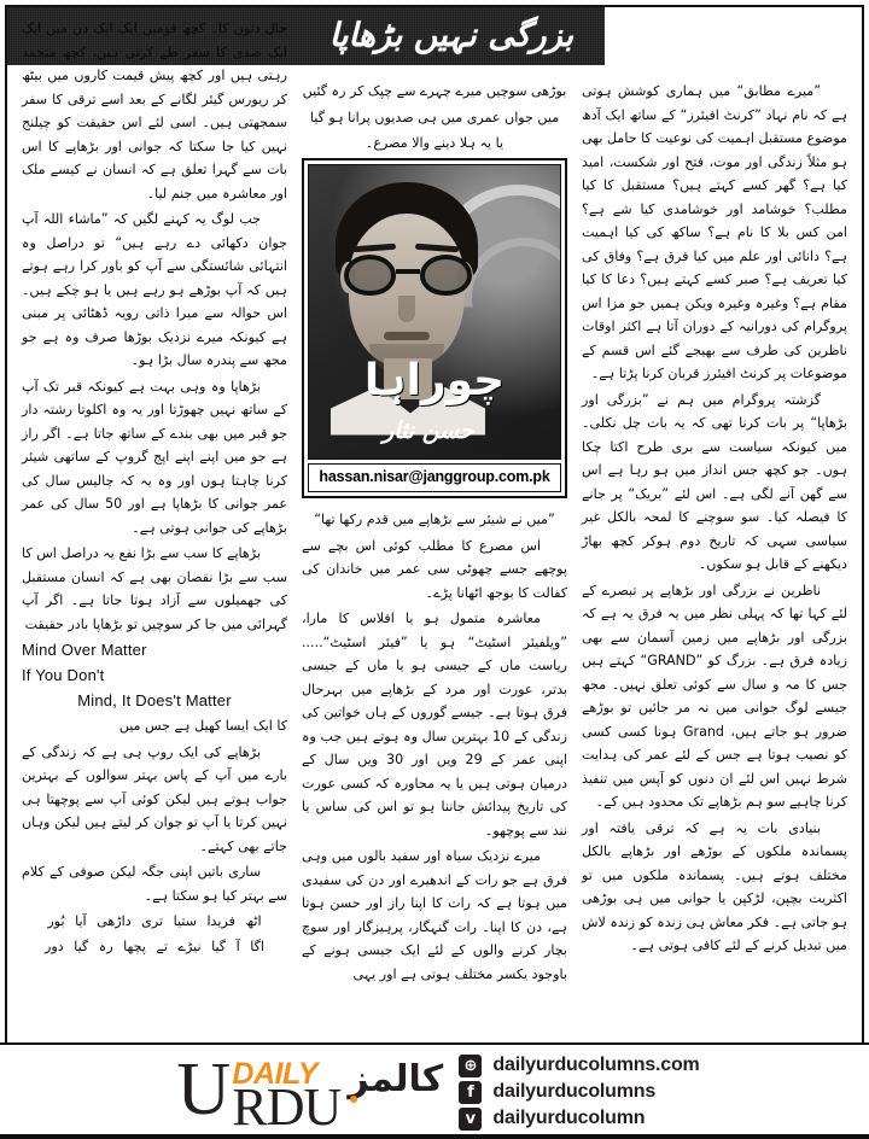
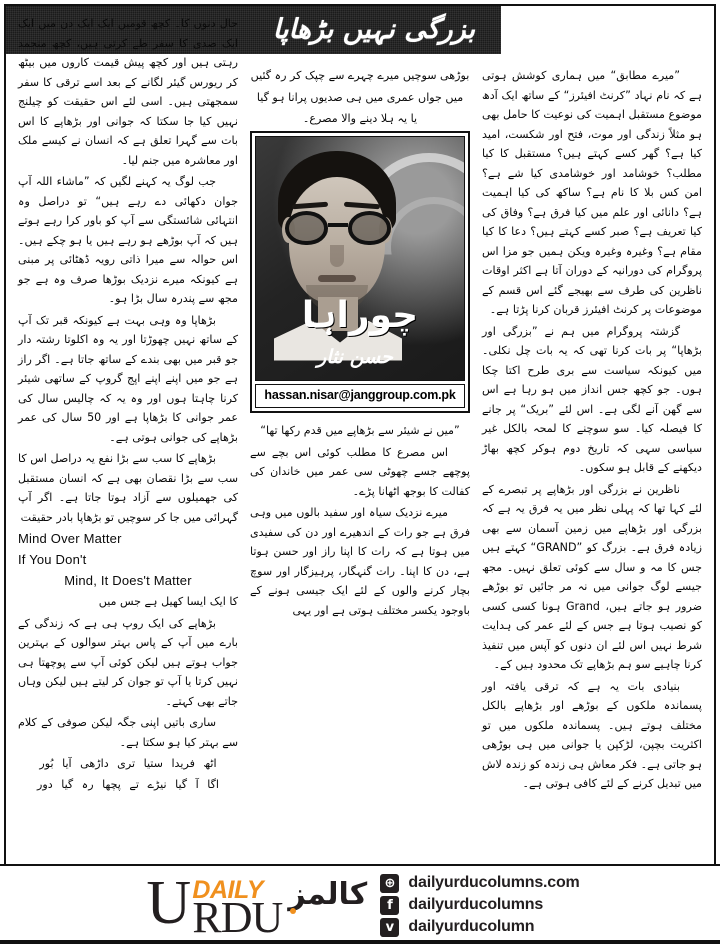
  بزرگی نہیں بڑھاپا
  ”میرے مطابق“ میں ہماری کوشش ہوتی ہے کہ نام نہاد ”کرنٹ افیئرز“ کے ساتھ ایک آدھ موضوع مستقبل اہمیت کی نوعیت کا حامل بھی ہو مثلاً زندگی اور موت، فتح اور شکست، امید کیا ہے؟ گھر کسے کہتے ہیں؟ مستقبل کا کیا مطلب؟ خوشامد اور خوشامدی کیا شے ہے؟ امن کس بلا کا نام ہے؟ ساکھ کی کیا اہمیت ہے؟ دانائی اور علم میں کیا فرق ہے؟ وفاق کی کیا تعریف ہے؟ صبر کسے کہتے ہیں؟ دعا کا کیا مقام ہے؟ وغیرہ وغیرہ ویکن ہمیں جو مزا اس پروگرام کی دورانیہ کے دوران آتا ہے اکثر اوقات ناظرین کی طرف سے بھیجے گئے اس قسم کے موضوعات پر کرنٹ افیئرز قربان کرنا پڑتا ہے۔
  گزشتہ پروگرام میں ہم نے ”بزرگی اور بڑھاپا“ پر بات کرنا تھی کہ یہ بات چل نکلی۔ میں کیونکہ سیاست سے بری طرح اکتا چکا ہوں۔ جو کچھ جس انداز میں ہو رہا ہے اس سے گھن آنے لگی ہے۔ اس لئے ”بریک“ پر جانے کا فیصلہ کیا۔ سو سوچنے کا لمحہ بالکل غیر سیاسی سہی کہ تاریخ دوم ہوکر کچھ بھاڑ دیکھنے کے قابل ہو سکوں۔
  ناظرین نے بزرگی اور بڑھاپے پر تبصرے کے لئے کہا تھا کہ پہلی نظر میں یہ فرق یہ ہے کہ بزرگی اور بڑھاپے میں زمین آسمان سے بھی زیادہ فرق ہے۔ بزرگ کو ”GRAND“ کہتے ہیں جس کا مہ و سال سے کوئی تعلق نہیں۔ مجھ جیسے لوگ جوانی میں نہ مر جائیں تو بوڑھے ضرور ہو جاتے ہیں، Grand ہونا کسی کسی کو نصیب ہوتا ہے جس کے لئے عمر کی ہدایت شرط نہیں اس لئے ان دنوں کو آپس میں تنفیذ کرنا چاہیے سو ہم بڑھاپے تک محدود ہیں کے۔
  بنیادی بات یہ ہے کہ ترقی یافتہ اور پسماندہ ملکوں کے بوڑھے اور بڑھاپے بالکل مختلف ہوتے ہیں۔ پسماندہ ملکوں میں تو اکثریت بچپن، لڑکپن یا جوانی میں ہی بوڑھی ہو جاتی ہے۔ فکر معاش ہی زندہ کو زندہ لاش میں تبدیل کرنے کے لئے کافی ہوتی ہے۔
  بوڑھی سوچیں میرے چہرے سے چپک کر رہ گئیں
  میں جواں عمری میں ہی صدیوں پرانا ہو گیا
  یا یہ ہلا دینے والا مصرع۔
  چوراہا
  حسن نثار
  hassan.nisar@janggroup.com.pk
  ”میں نے شیئر سے بڑھاپے میں قدم رکھا تھا“
  اس مصرع کا مطلب کوئی اس بچے سے پوچھے جسے چھوٹی سی عمر میں خاندان کی کفالت کا بوجھ اٹھانا پڑے۔
- معاشرہ متمول ہو یا افلاس کا مارا، ”ویلفیئر اسٹیٹ“ ہو یا ”فیئر اسٹیٹ“..... ریاست ماں کے جیسی ہو یا ماں کے جیسی بدتر، عورت اور مرد کے بڑھاپے میں بہرحال فرق ہوتا ہے۔ جیسے گوروں کے ہاں خواتین کی زندگی کے 10 بہترین سال وہ ہوتے ہیں جب وہ اپنی عمر کے 29 ویں اور 30 ویں سال کے درمیان ہوتی ہیں یا یہ محاورہ کہ کسی عورت کی تاریخ پیدائش جاننا ہو تو اس کی ساس یا نند سے پوچھو۔
  میرے نزدیک سیاہ اور سفید بالوں میں وہی فرق ہے جو رات کے اندھیرے اور دن کی سفیدی میں ہوتا ہے کہ رات کا اپنا راز اور حسن ہوتا ہے، دن کا اپنا۔ رات گنہگار، پرہیزگار اور سوچ بچار کرنے والوں کے لئے ایک جیسی ہونے کے باوجود یکسر مختلف ہوتی ہے اور یہی
  حال دنوں کا۔ کچھ قومیں ایک ایک دن میں ایک ایک صدی کا سفر طے کرتی ہیں، کچھ منجمد رہتی ہیں اور کچھ پیش قیمت کاروں میں بیٹھ کر ریورس گیئر لگانے کے بعد اسے ترقی کا سفر سمجھتی ہیں۔ اسی لئے اس حقیقت کو چیلنج نہیں کیا جا سکتا کہ جوانی اور بڑھاپے کا اس بات سے گہرا تعلق ہے کہ انسان نے کیسے ملک اور معاشرہ میں جنم لیا۔
  جب لوگ یہ کہنے لگیں کہ ”ماشاء اللہ آپ جوان دکھائی دے رہے ہیں“ تو دراصل وہ انتہائی شائستگی سے آپ کو باور کرا رہے ہوتے ہیں کہ آپ بوڑھے ہو رہے ہیں یا ہو چکے ہیں۔ اس حوالہ سے میرا ذاتی رویہ ڈھٹائی پر مبنی ہے کیونکہ میرے نزدیک بوڑھا صرف وہ ہے جو مجھ سے پندرہ سال بڑا ہو۔
  بڑھاپا وہ وہی بہت ہے کیونکہ قبر تک آپ کے ساتھ نہیں چھوڑتا اور یہ وہ اکلوتا رشتہ دار جو قبر میں بھی بندے کے ساتھ جاتا ہے۔ اگر راز ہے جو میں اپنے اپنے اپج گروپ کے ساتھی شیئر کرنا چاہتا ہوں اور وہ یہ کہ چالیس سال کی عمر جوانی کا بڑھاپا ہے اور 50 سال کی عمر بڑھاپے کی جوانی ہوتی ہے۔
  بڑھاپے کا سب سے بڑا نفع یہ دراصل اس کا سب سے بڑا نقصان بھی ہے کہ انسان مستقبل کی جھمیلوں سے آزاد ہوتا جاتا ہے۔ اگر آپ گہرائی میں جا کر سوچیں تو بڑھاپا بادر حقیقت
  Mind Over Matter
  If You Don't
  Mind, It Does't Matter
  کا ایک ایسا کھیل ہے جس میں
  بڑھاپے کی ایک روپ ہی ہے کہ زندگی کے بارے میں آپ کے پاس بہتر سوالوں کے بہترین جواب ہوتے ہیں لیکن کوئی آپ سے پوچھتا ہی نہیں کرتا یا آپ تو جوان کر لیتے ہیں لیکن وہاں جاتے بھی کہتے۔
  ساری باتیں اپنی جگہ لیکن صوفی کے کلام سے بہتر کیا ہو سکتا ہے۔
  اٹھ فریدا ستیا تری داڑھی آیا بُور
  اگا آ گیا نیڑے تے پچھا رہ گیا دور
  U
  DAILY
  RDU
  کالمز
  ⊕
  dailyurducolumns.com
  f
  dailyurducolumns
  ᴠ
  dailyurducolumn
